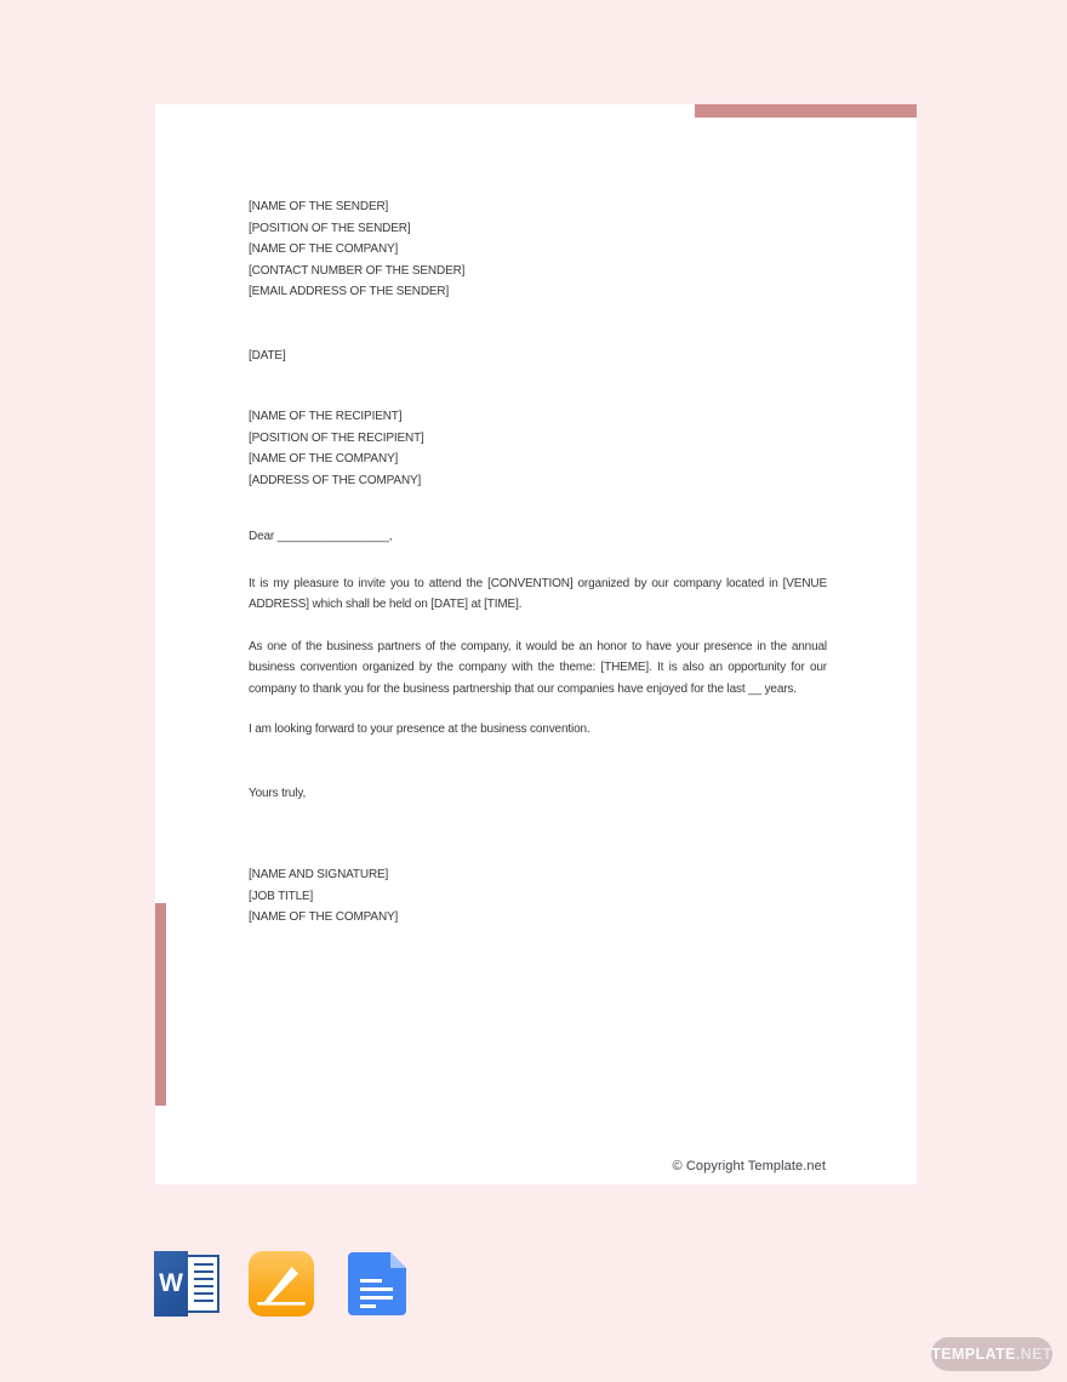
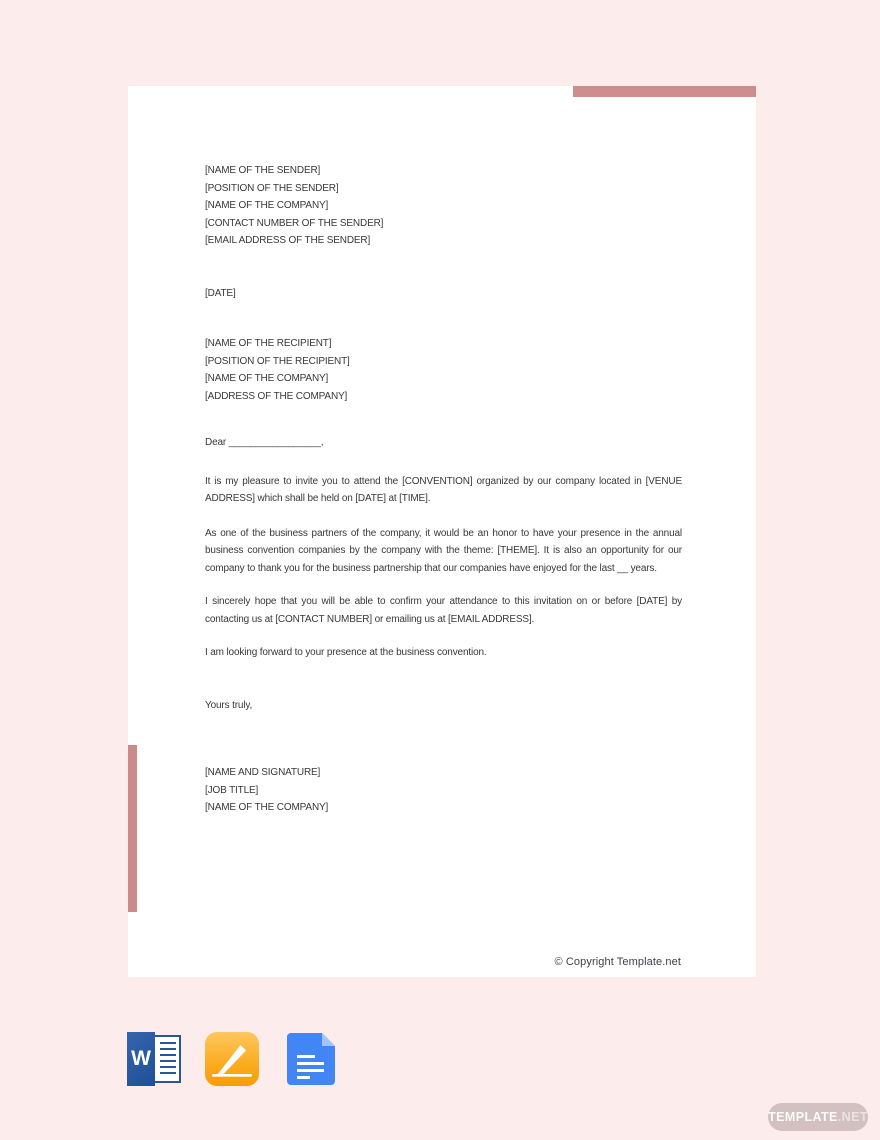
  [NAME OF THE SENDER]
  [POSITION OF THE SENDER]
  [NAME OF THE COMPANY]
  [CONTACT NUMBER OF THE SENDER]
  [EMAIL ADDRESS OF THE SENDER]
  [DATE]
  [NAME OF THE RECIPIENT]
  [POSITION OF THE RECIPIENT]
  [NAME OF THE COMPANY]
  [ADDRESS OF THE COMPANY]
  Dear _________________,
  It is my pleasure to invite you to attend the [CONVENTION] organized by our company located in [VENUE ADDRESS] which shall be held on [DATE] at [TIME].
- As one of the business partners of the company, it would be an honor to have your presence in the annual business convention organized by the company with the theme: [THEME]. It is also an opportunity for our company to thank you for the business partnership that our companies have enjoyed for the last __ years.
+ As one of the business partners of the company, it would be an honor to have your presence in the annual business convention companies by the company with the theme: [THEME]. It is also an opportunity for our company to thank you for the business partnership that our companies have enjoyed for the last __ years.
+ I sincerely hope that you will be able to confirm your attendance to this invitation on or before [DATE] by contacting us at [CONTACT NUMBER] or emailing us at [EMAIL ADDRESS].
  I am looking forward to your presence at the business convention.
  Yours truly,
  [NAME AND SIGNATURE]
  [JOB TITLE]
  [NAME OF THE COMPANY]
  © Copyright Template.net
  W
  TEMPLATE
  .NET
